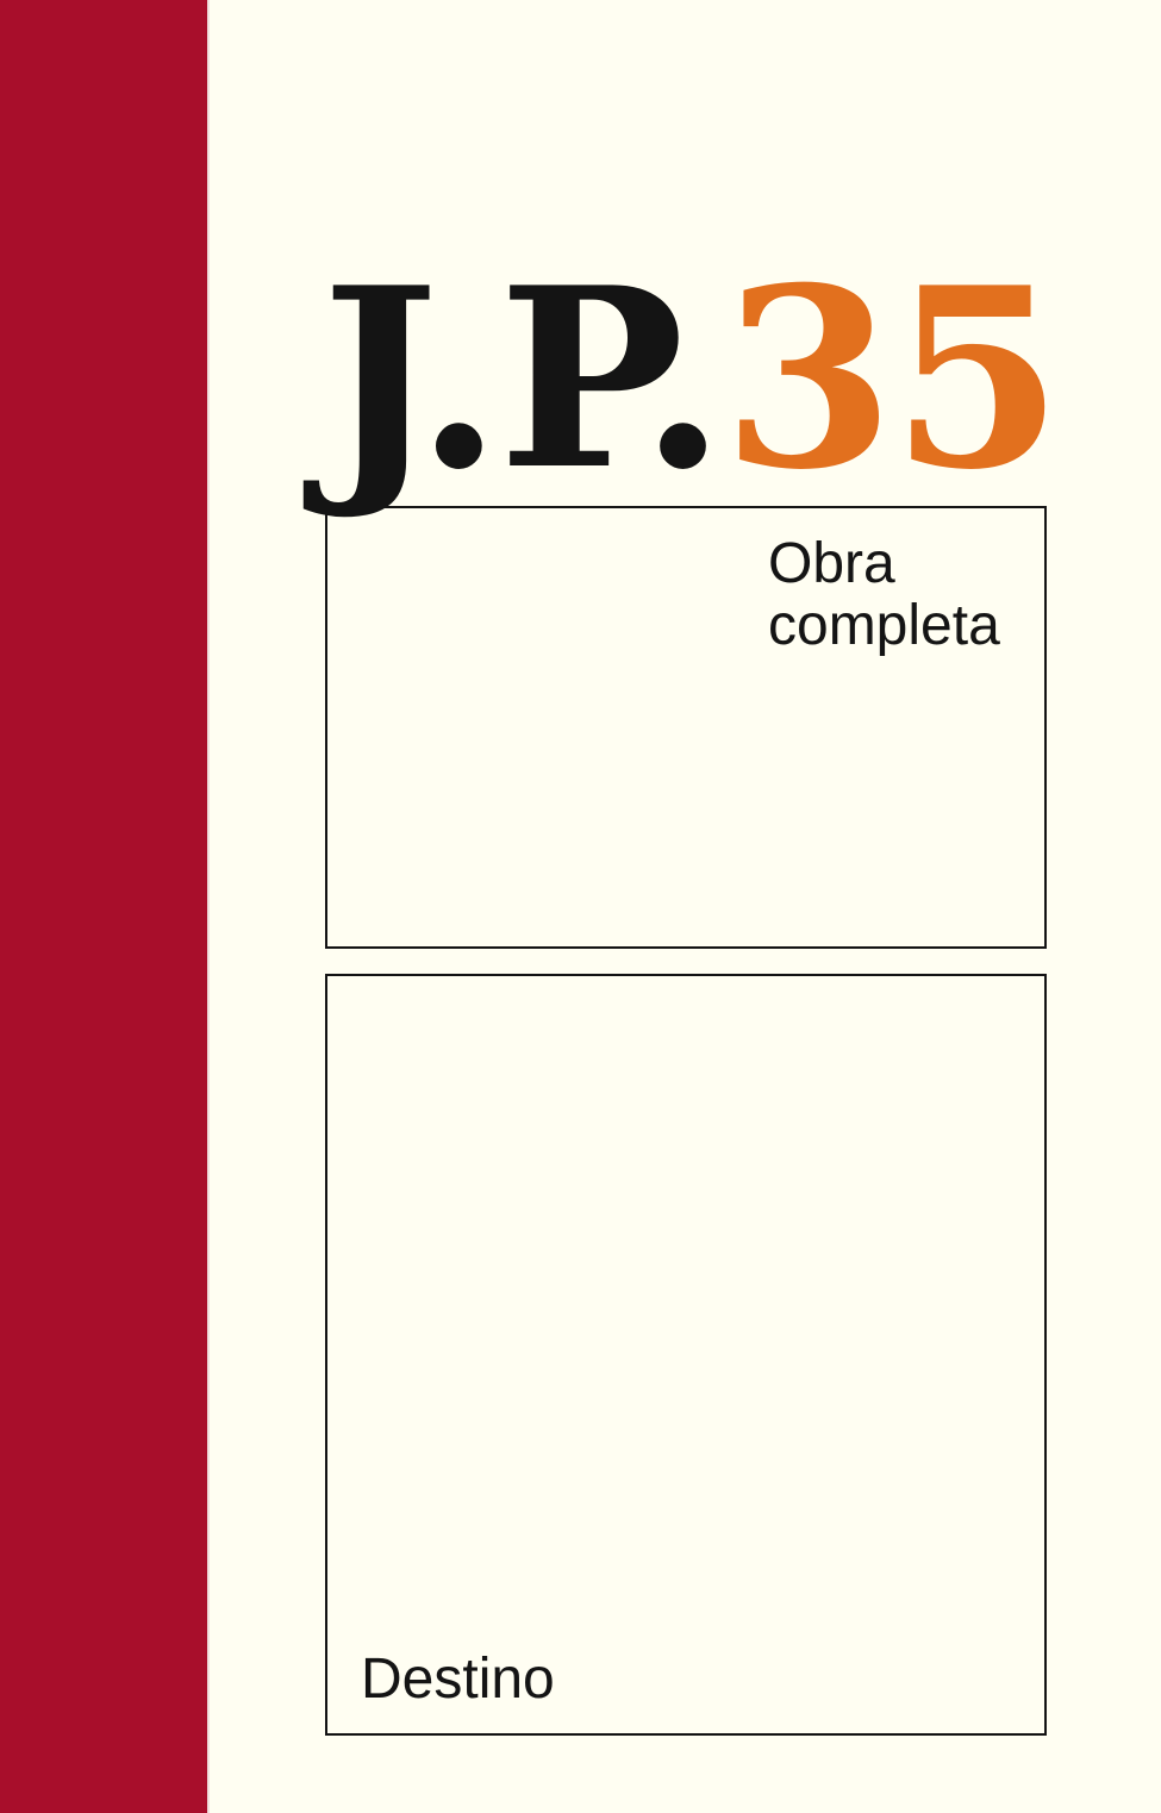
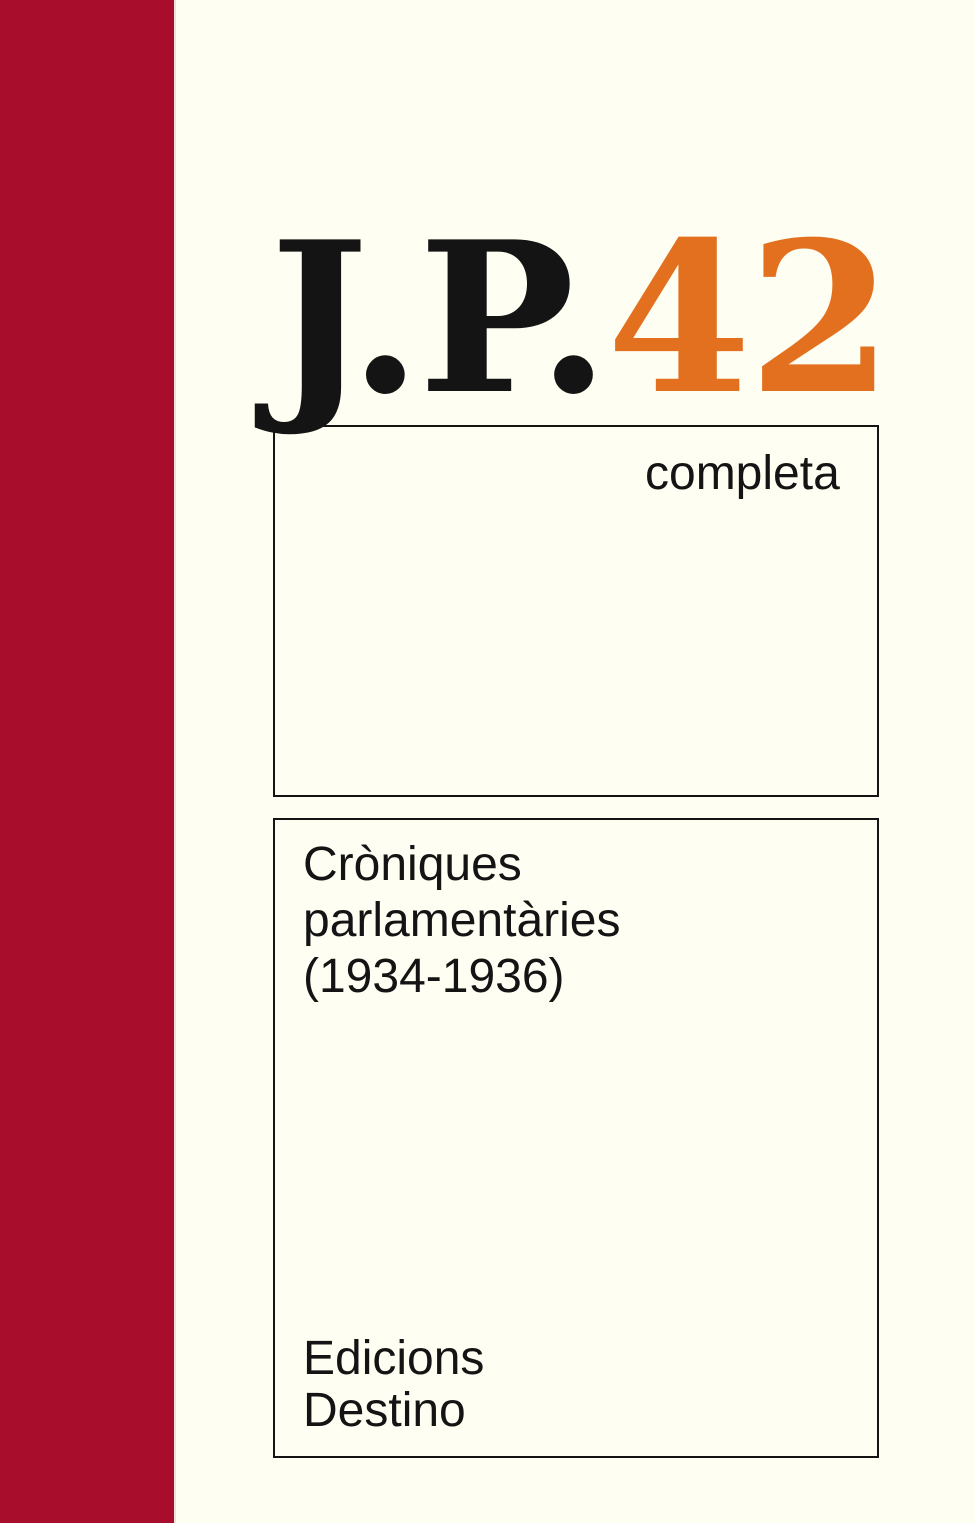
- J.P.35
+ J.P.42
- Obra
  completa
+ Cròniques
+ parlamentàries
+ (1934-1936)
+ Edicions
  Destino
